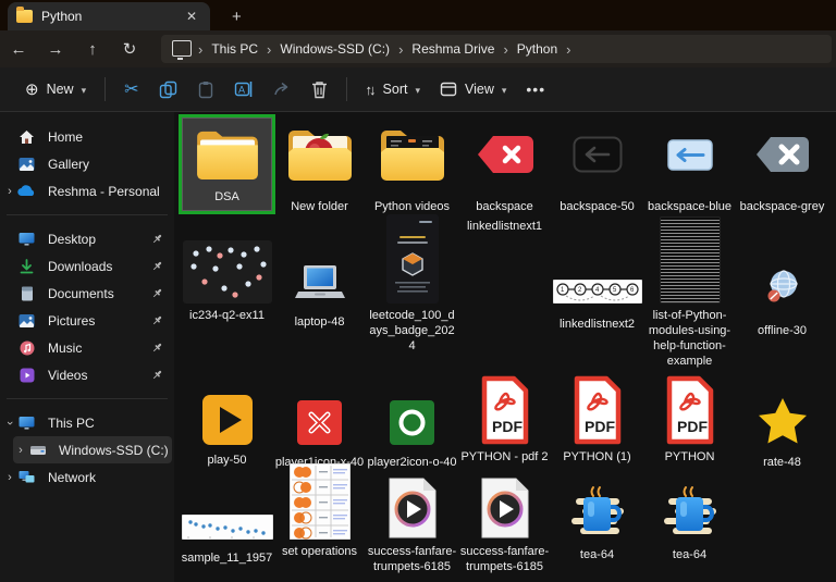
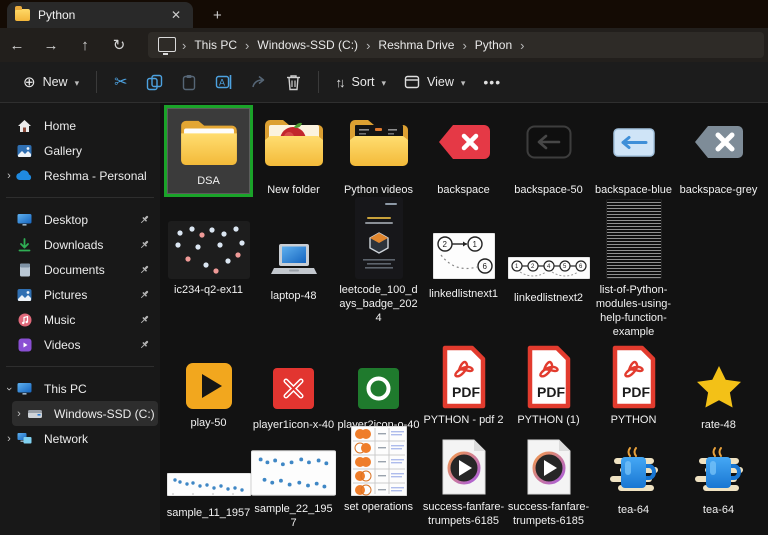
  Python
  ✕
  +
  ←
  →
  ↑
  ↻
  ›
  This PC
  ›
  Windows-SSD (C:)
  ›
  Reshma Drive
  ›
  Python
  ›
  ⊕
  New
  ▾
  ✂
  A
  ↑↓
  Sort
  ▾
  View
  ▾
  •••
  Home
  Gallery
  ›
  Reshma - Personal
  Desktop
  Downloads
  Documents
  Pictures
  Music
  Videos
  This PC
  ›
  Windows-SSD (C:)
  ›
  Network
  DSA
  New folder
  Python videos
  backspace
  backspace-50
  backspace-blue
  backspace-grey
  ic234-q2-ex11
  laptop-48
  leetcode_100_days_badge_2024
+ 2
+ 1
+ 6
  linkedlistnext1
  linkedlistnext2
  list-of-Python-modules-using-help-function-example
- offline-30
  play-50
  player1icon-x-40
  player2icon-o-40
  PDF
  PYTHON - pdf 2
  PDF
  PYTHON (1)
  PDF
  PYTHON
  rate-48
  sample_11_1957
+ sample_22_1957
  set operations
  success-fanfare-trumpets-6185
  success-fanfare-trumpets-6185
  tea-64
  tea-64
